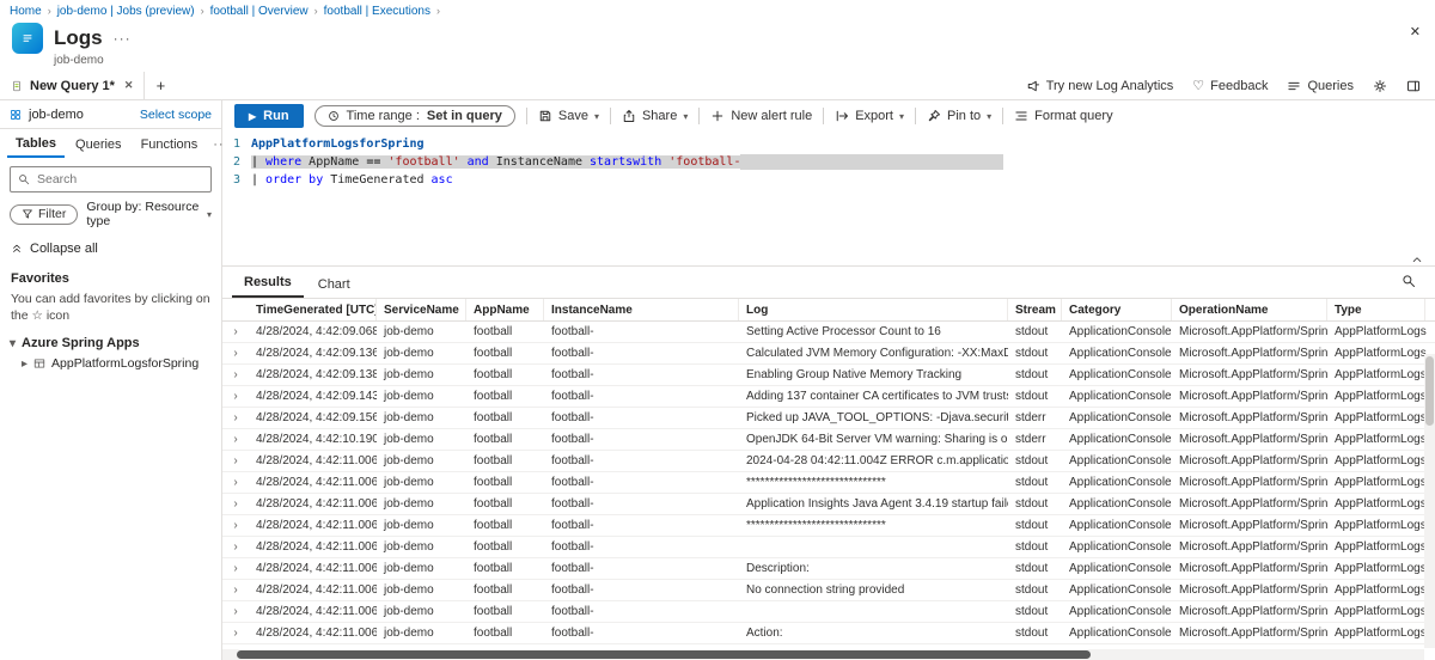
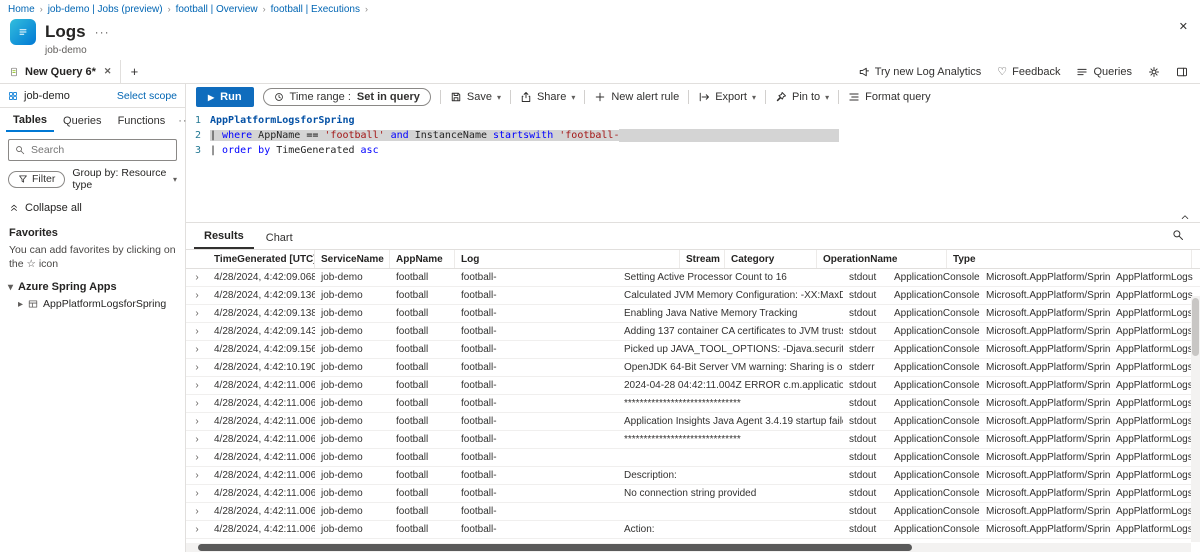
  Home
  ›
  job-demo | Jobs (preview)
  ›
  football | Overview
  ›
  football | Executions
  ›
  Logs
  ···
  job-demo
  ✕
- New Query 1*
+ New Query 6*
  ✕
  +
  Try new Log Analytics
  ♡
  Feedback
  Queries
  job-demo
  Select scope
  Tables
  Queries
  Functions
  Search
  Filter
  Group by: Resource type
  ▾
  Collapse all
  Favorites
  You can add favorites by clicking on the ☆ icon
  ▾
  Azure Spring Apps
  ▸
  AppPlatformLogsforSpring
  ▶
  Run
  Time range :
  Set in query
  Save
  ▾
  Share
  ▾
  New alert rule
  Export
  ▾
  Pin to
  ▾
  Format query
  1
  AppPlatformLogsforSpring
  2
  | where AppName == 'football' and InstanceName startswith 'football-
  3
  | order by TimeGenerated asc
  Results
  Chart
  TimeGenerated [UTC]
  ServiceName
  AppName
- InstanceName
  Log
  Stream
  Category
  OperationName
  Type
  ›
  4/28/2024, 4:42:09.068
  job-demo
  football
  football-
  Setting Active Processor Count to 16
  stdout
  ApplicationConsole
  Microsoft.AppPlatform/Sprin
  AppPlatformLogs
  ›
  4/28/2024, 4:42:09.136
  job-demo
  football
  football-
  Calculated JVM Memory Configuration: -XX:MaxD
  stdout
  ApplicationConsole
  Microsoft.AppPlatform/Sprin
  AppPlatformLog
  ›
  4/28/2024, 4:42:09.138
  job-demo
  football
  football-
- Enabling Group Native Memory Tracking
+ Enabling Java Native Memory Tracking
  stdout
  ApplicationConsole
  Microsoft.AppPlatform/Sprin
  AppPlatformLog
  ›
  4/28/2024, 4:42:09.143
  job-demo
  football
  football-
  Adding 137 container CA certificates to JVM trust
  stdout
  ApplicationConsole
  Microsoft.AppPlatform/Sprin
  AppPlatformLog
  ›
  4/28/2024, 4:42:09.156
  job-demo
  football
  football-
  Picked up JAVA_TOOL_OPTIONS: -Djava.securit
  stderr
  ApplicationConsole
  Microsoft.AppPlatform/Sprin
  AppPlatformLog
  ›
  4/28/2024, 4:42:10.190
  job-demo
  football
  football-
  OpenJDK 64-Bit Server VM warning: Sharing is o
  stderr
  ApplicationConsole
  Microsoft.AppPlatform/Sprin
  AppPlatformLog
  ›
  4/28/2024, 4:42:11.006
  job-demo
  football
  football-
  2024-04-28 04:42:11.004Z ERROR c.m.applicatio
  stdout
  ApplicationConsole
  Microsoft.AppPlatform/Sprin
  AppPlatformLog
  ›
  4/28/2024, 4:42:11.006
  job-demo
  football
  football-
  ******************************
  stdout
  ApplicationConsole
  Microsoft.AppPlatform/Sprin
  AppPlatformLog
  ›
  4/28/2024, 4:42:11.006
  job-demo
  football
  football-
  Application Insights Java Agent 3.4.19 startup fail
  stdout
  ApplicationConsole
  Microsoft.AppPlatform/Sprin
  AppPlatformLog
  ›
  4/28/2024, 4:42:11.006
  job-demo
  football
  football-
  ******************************
  stdout
  ApplicationConsole
  Microsoft.AppPlatform/Sprin
  AppPlatformLog
  ›
  4/28/2024, 4:42:11.006
  job-demo
  football
  football-
  stdout
  ApplicationConsole
  Microsoft.AppPlatform/Sprin
  AppPlatformLog
  ›
  4/28/2024, 4:42:11.006
  job-demo
  football
  football-
  Description:
  stdout
  ApplicationConsole
  Microsoft.AppPlatform/Sprin
  AppPlatformLog
  ›
  4/28/2024, 4:42:11.006
  job-demo
  football
  football-
  No connection string provided
  stdout
  ApplicationConsole
  Microsoft.AppPlatform/Sprin
  AppPlatformLog
  ›
  4/28/2024, 4:42:11.006
  job-demo
  football
  football-
  stdout
  ApplicationConsole
  Microsoft.AppPlatform/Sprin
  AppPlatformLog
  ›
  4/28/2024, 4:42:11.006
  job-demo
  football
  football-
  Action:
  stdout
  ApplicationConsole
  Microsoft.AppPlatform/Sprin
  AppPlatformLog
